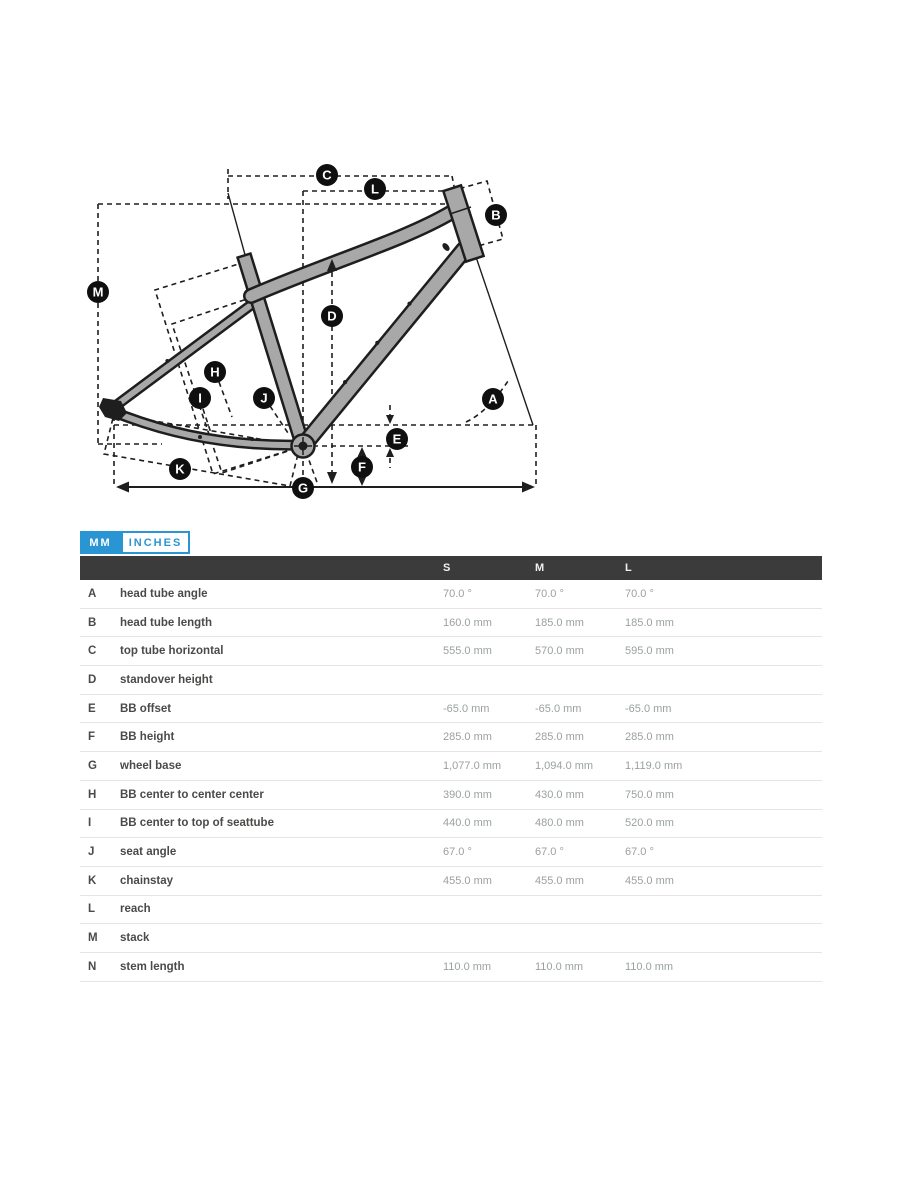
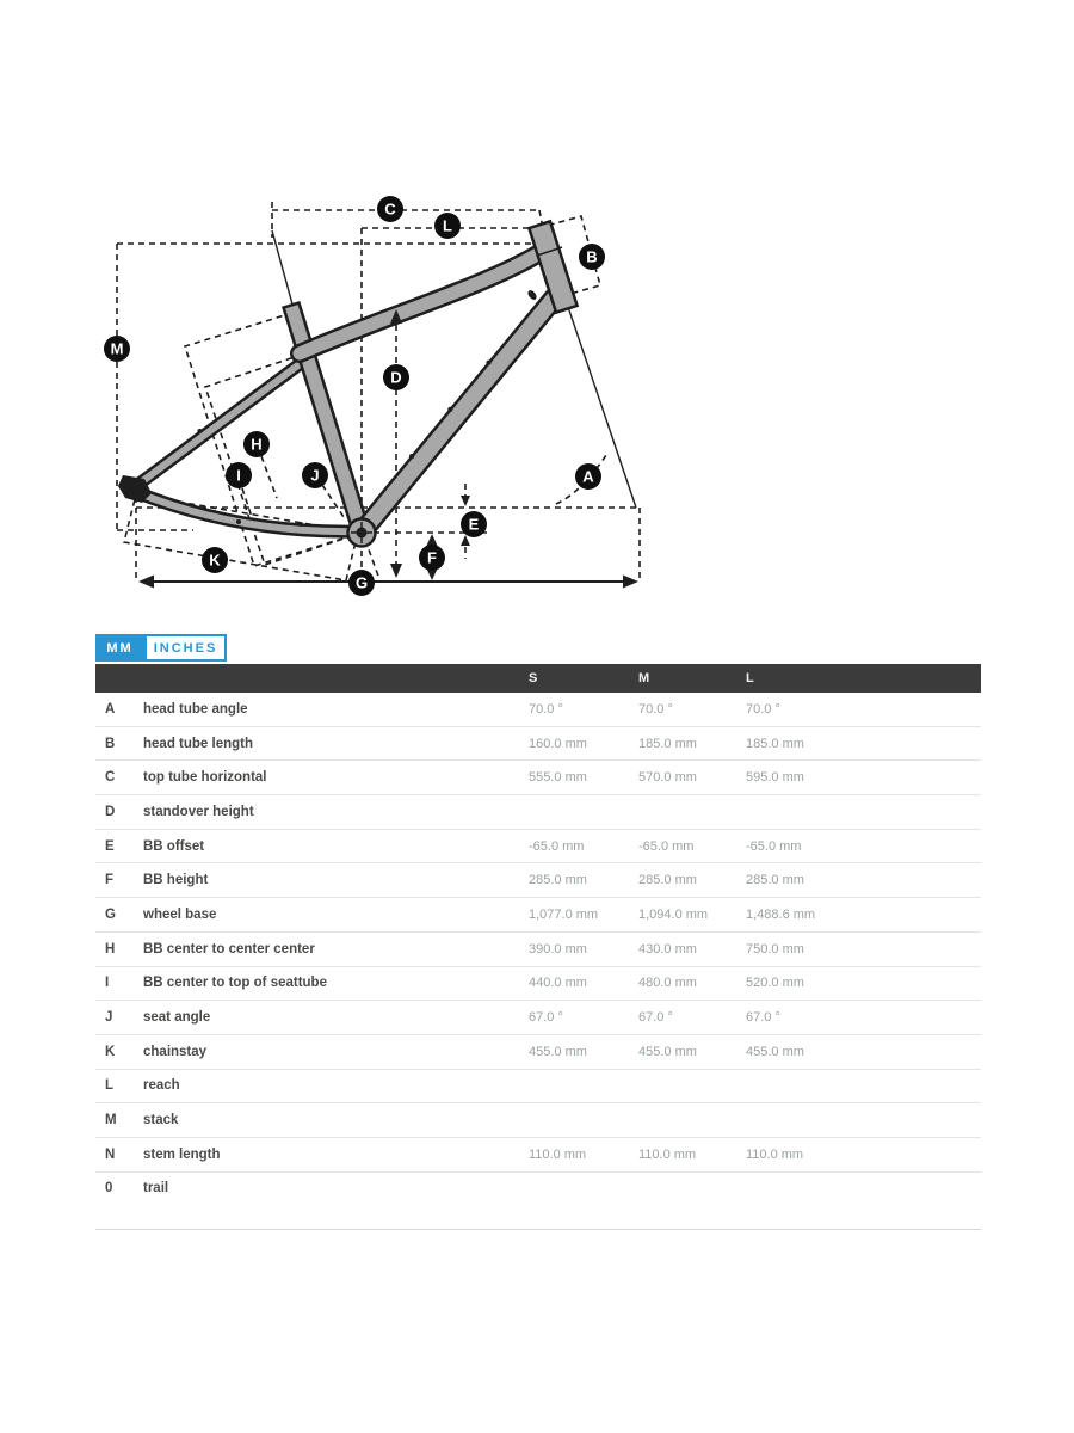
  C
  L
  B
  M
  D
  H
  I
  J
  A
  E
  F
  K
  G
  MM
  INCHES
  S
  M
  L
  A
  head tube angle
  70.0 °
  70.0 °
  70.0 °
  B
  head tube length
  160.0 mm
  185.0 mm
  185.0 mm
  C
  top tube horizontal
  555.0 mm
  570.0 mm
  595.0 mm
  D
  standover height
  E
  BB offset
  -65.0 mm
  -65.0 mm
  -65.0 mm
  F
  BB height
  285.0 mm
  285.0 mm
  285.0 mm
  G
  wheel base
  1,077.0 mm
  1,094.0 mm
- 1,119.0 mm
+ 1,488.6 mm
  H
  BB center to center center
  390.0 mm
  430.0 mm
  750.0 mm
  I
  BB center to top of seattube
  440.0 mm
  480.0 mm
  520.0 mm
  J
  seat angle
  67.0 °
  67.0 °
  67.0 °
  K
  chainstay
  455.0 mm
  455.0 mm
  455.0 mm
  L
  reach
  M
  stack
  N
  stem length
  110.0 mm
  110.0 mm
  110.0 mm
+ 0
+ trail
